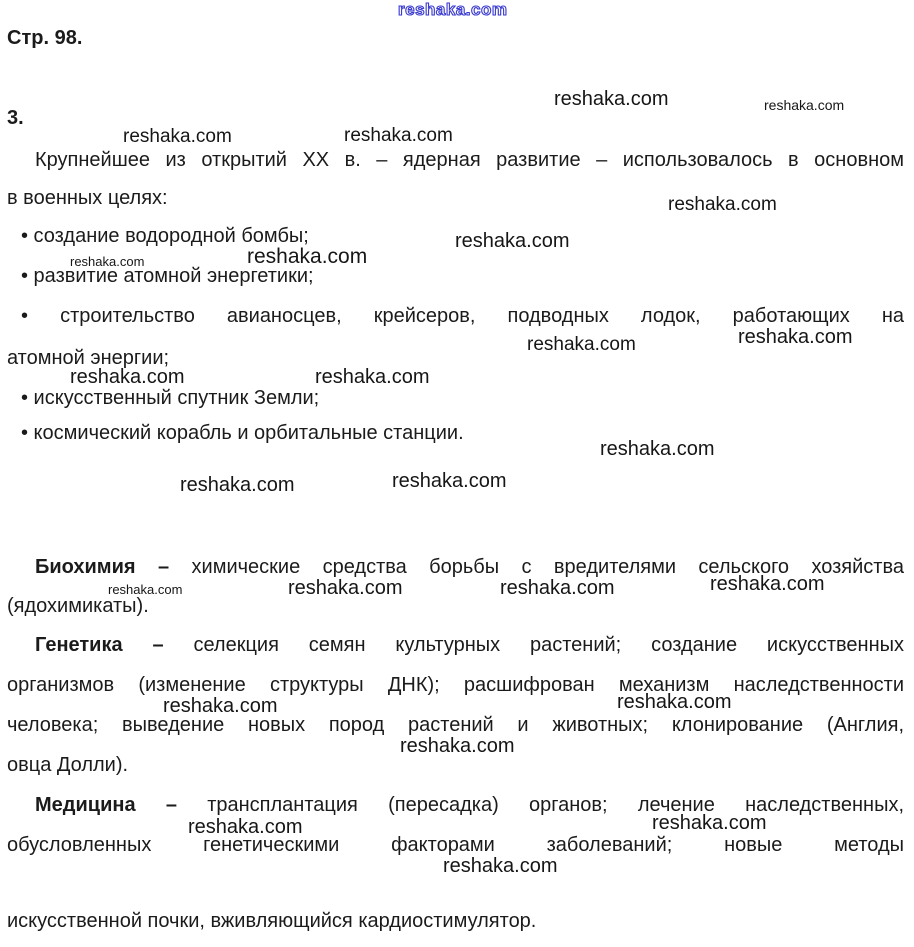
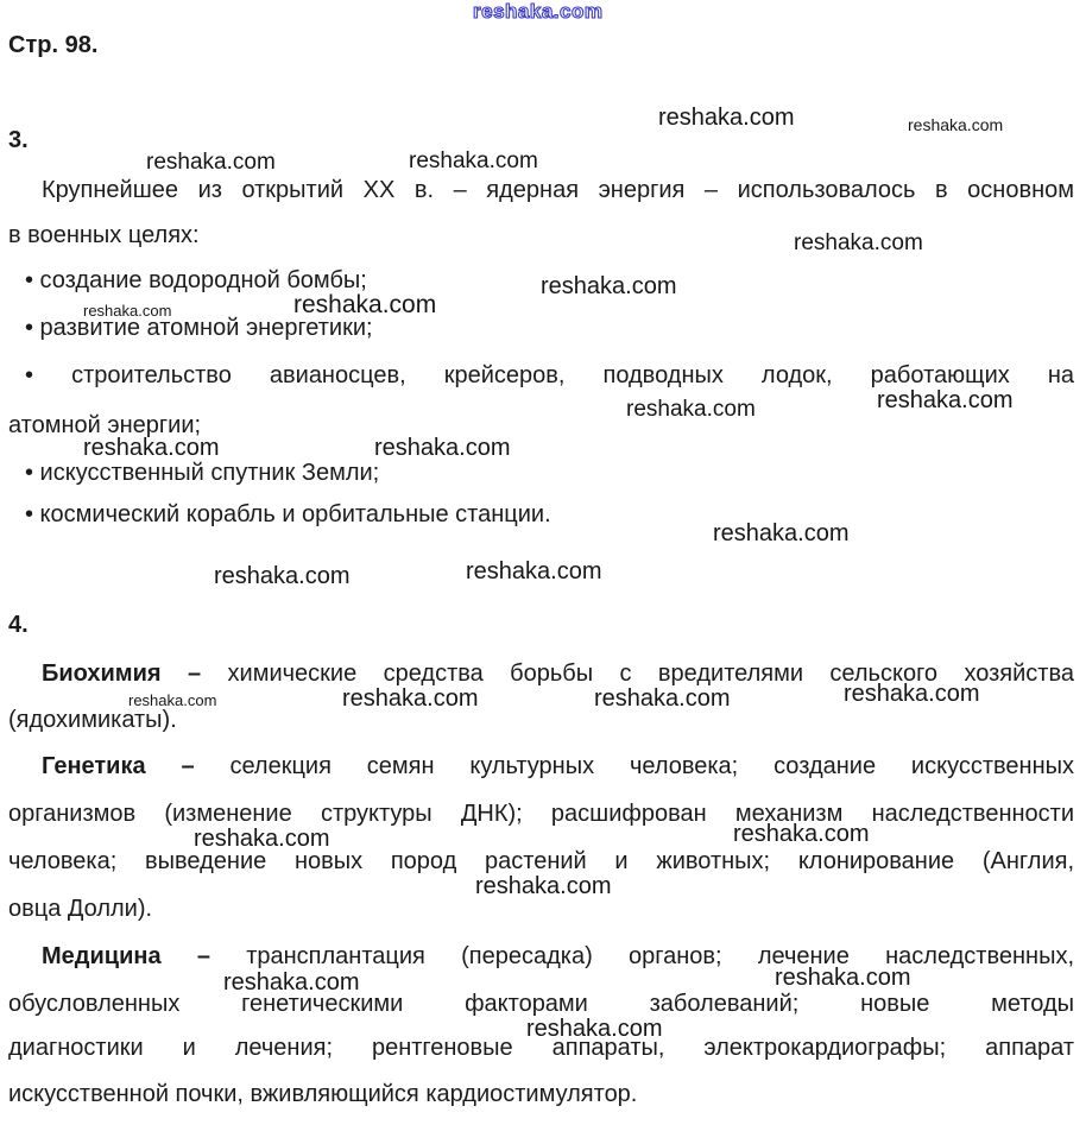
  reshaka.com
  reshaka.com
  reshaka.com
  reshaka.com
  reshaka.com
  reshaka.com
  reshaka.com
  reshaka.com
  reshaka.com
  reshaka.com
  reshaka.com
  reshaka.com
  reshaka.com
  reshaka.com
  reshaka.com
  reshaka.com
  reshaka.com
  reshaka.com
  reshaka.com
  reshaka.com
  reshaka.com
  reshaka.com
  reshaka.com
  reshaka.com
  reshaka.com
  reshaka.com
  Стр. 98.
  3.
- Крупнейшее из открытий XX в. – ядерная развитие – использовалось в основном
+ Крупнейшее из открытий XX в. – ядерная энергия – использовалось в основном
  в военных целях:
  • создание водородной бомбы;
  • развитие атомной энергетики;
  • строительство авианосцев, крейсеров, подводных лодок, работающих на
  атомной энергии;
  • искусственный спутник Земли;
  • космический корабль и орбитальные станции.
+ 4.
  Биохимия – химические средства борьбы с вредителями сельского хозяйства
  (ядохимикаты).
- Генетика – селекция семян культурных растений; создание искусственных
+ Генетика – селекция семян культурных человека; создание искусственных
  организмов (изменение структуры ДНК); расшифрован механизм наследственности
  человека; выведение новых пород растений и животных; клонирование (Англия,
  овца Долли).
  Медицина – трансплантация (пересадка) органов; лечение наследственных,
  обусловленных генетическими факторами заболеваний; новые методы
+ диагностики и лечения; рентгеновые аппараты, электрокардиографы; аппарат
  искусственной почки, вживляющийся кардиостимулятор.
